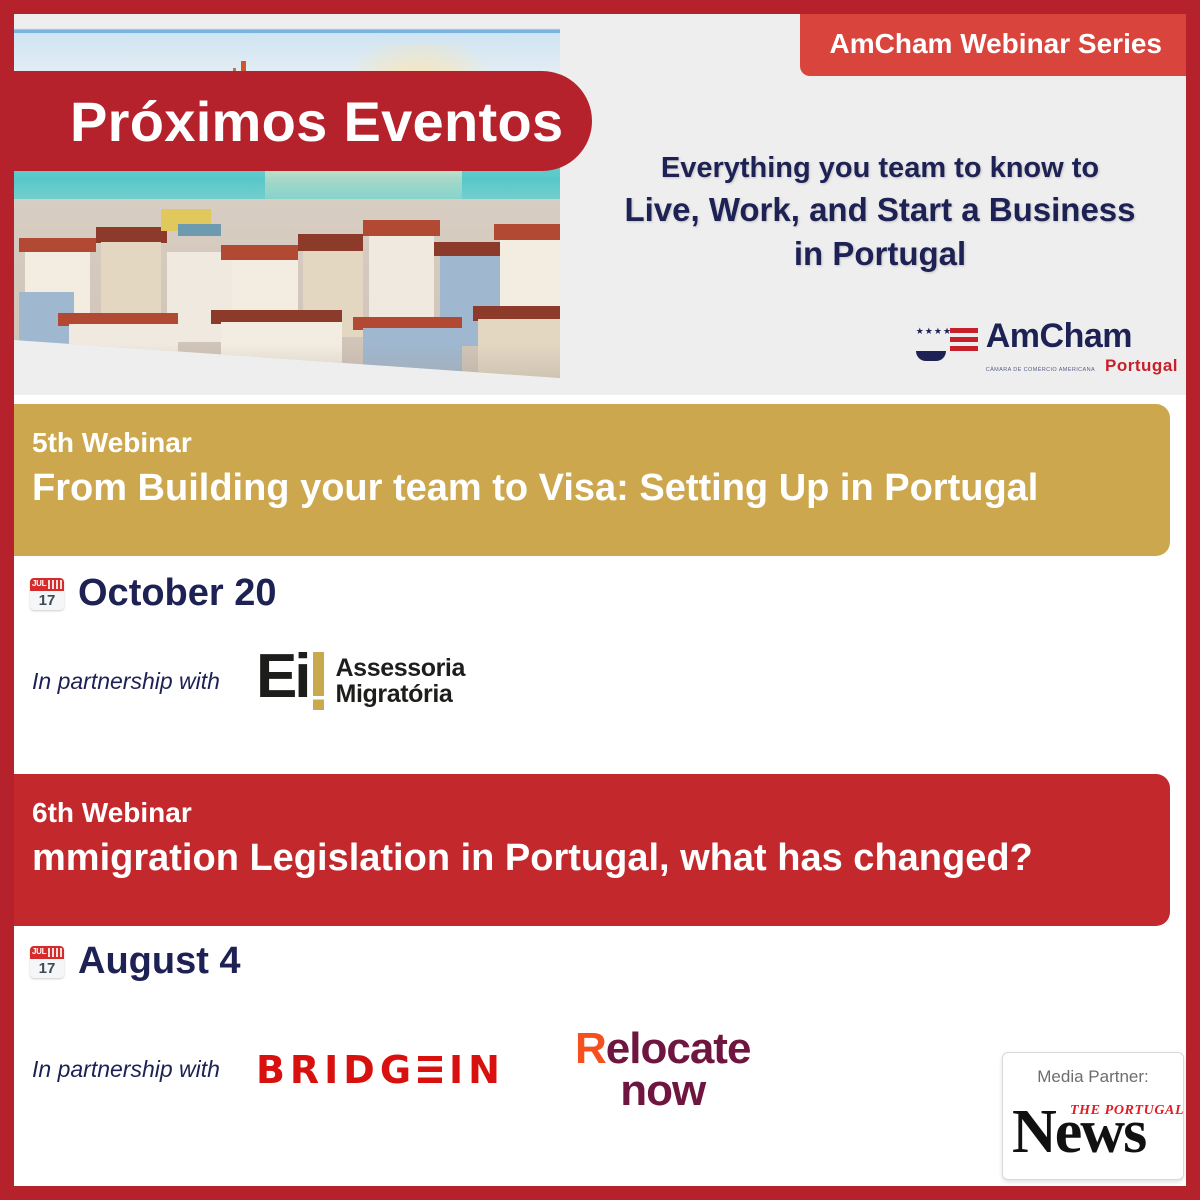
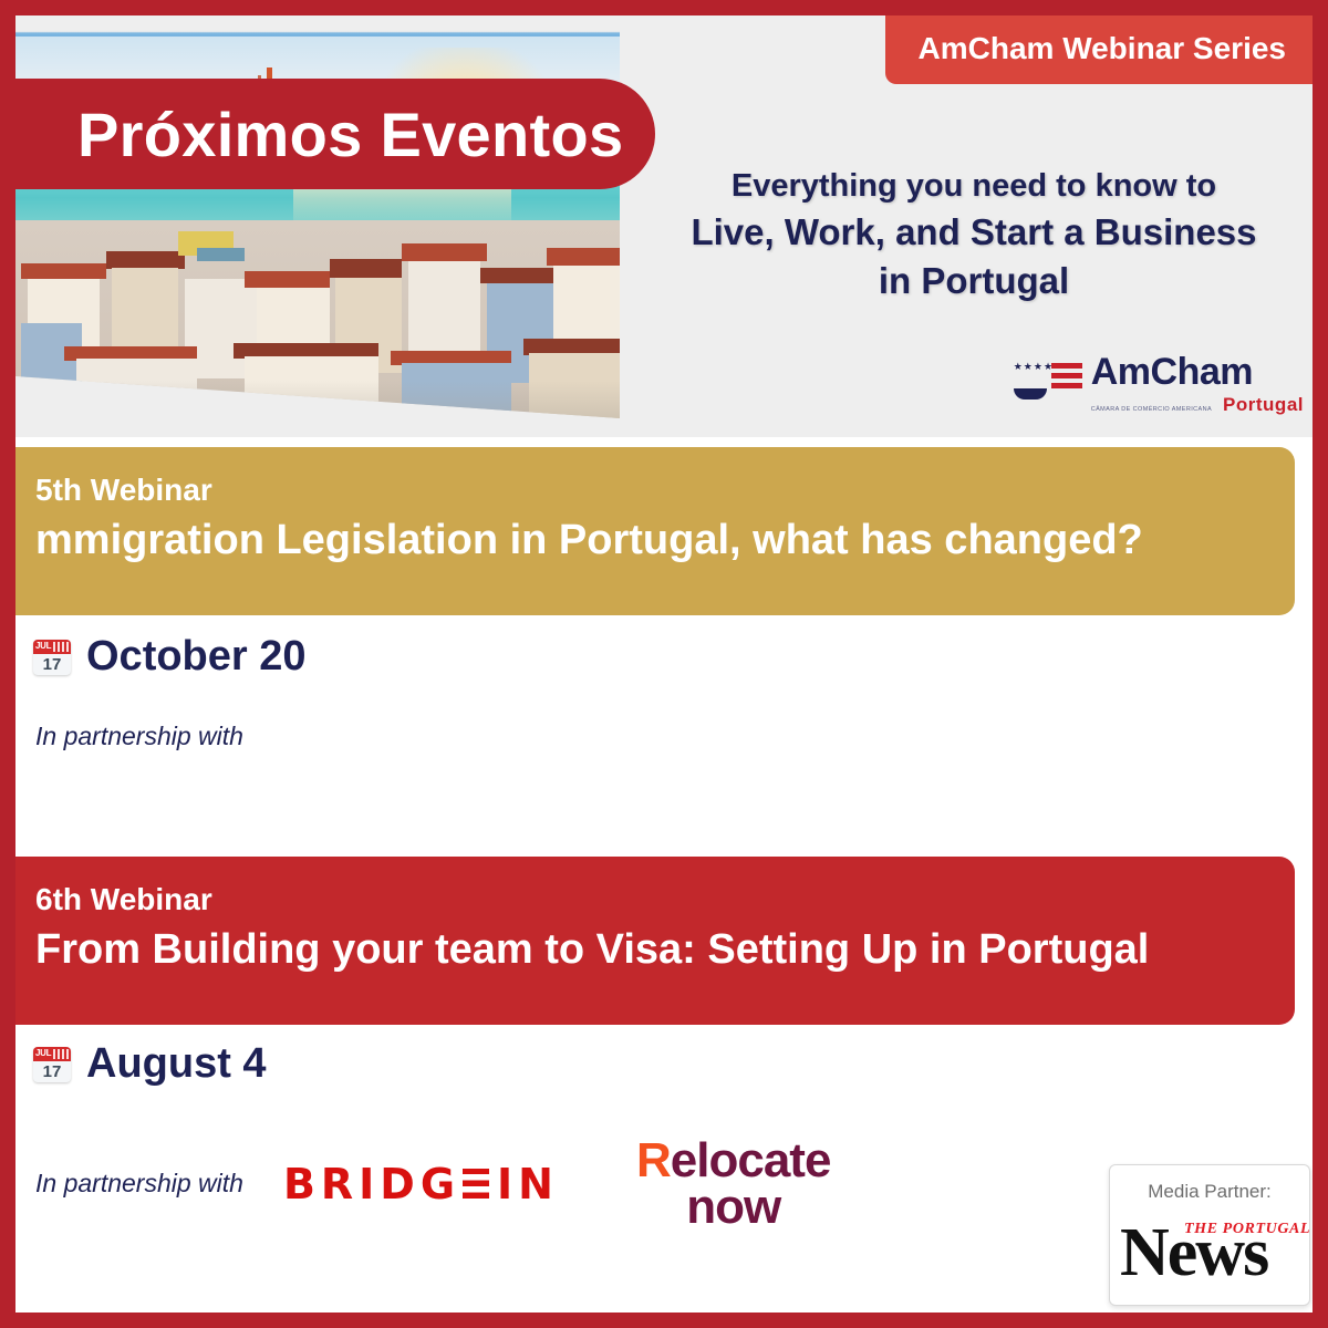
  Próximos Eventos
  AmCham Webinar Series
- Everything you team to know to
+ Everything you need to know to
  Live, Work, and Start a Business
  in Portugal
  ★★★★
  AmCham
  Portugal
  5th Webinar
- From Building your team to Visa: Setting Up in Portugal
+ mmigration Legislation in Portugal, what has changed?
  JUL
  17
  October 20
  In partnership with
- Ei
- Assessoria
- Migratória
  6th Webinar
- mmigration Legislation in Portugal, what has changed?
+ From Building your team to Visa: Setting Up in Portugal
  JUL
  17
  August 4
  In partnership with
  BRIDG
  IN
  Relocate
  now
  Media Partner:
  News
  THE PORTUGAL
